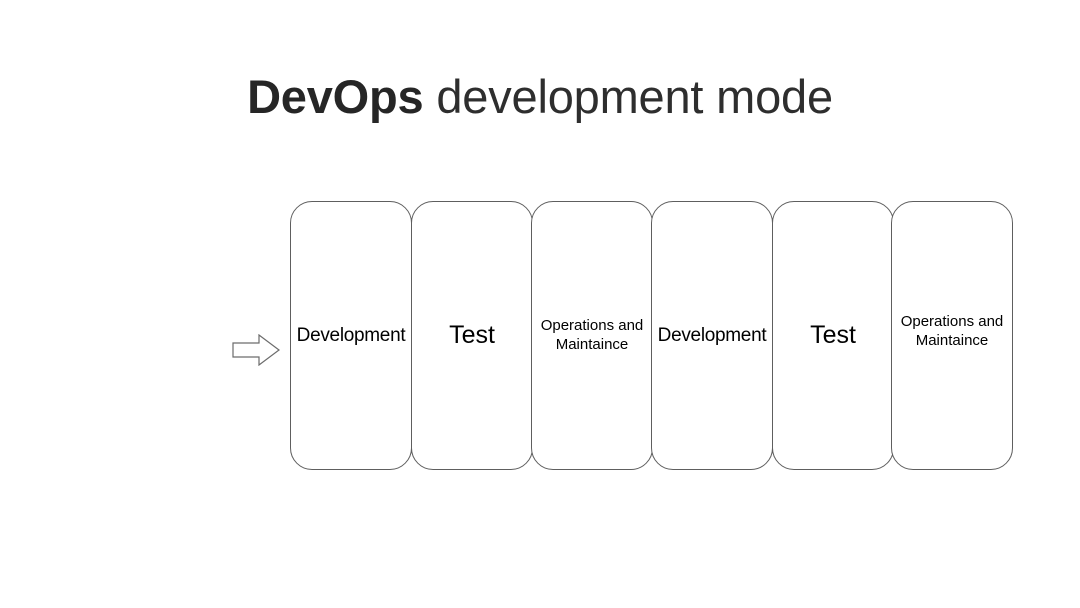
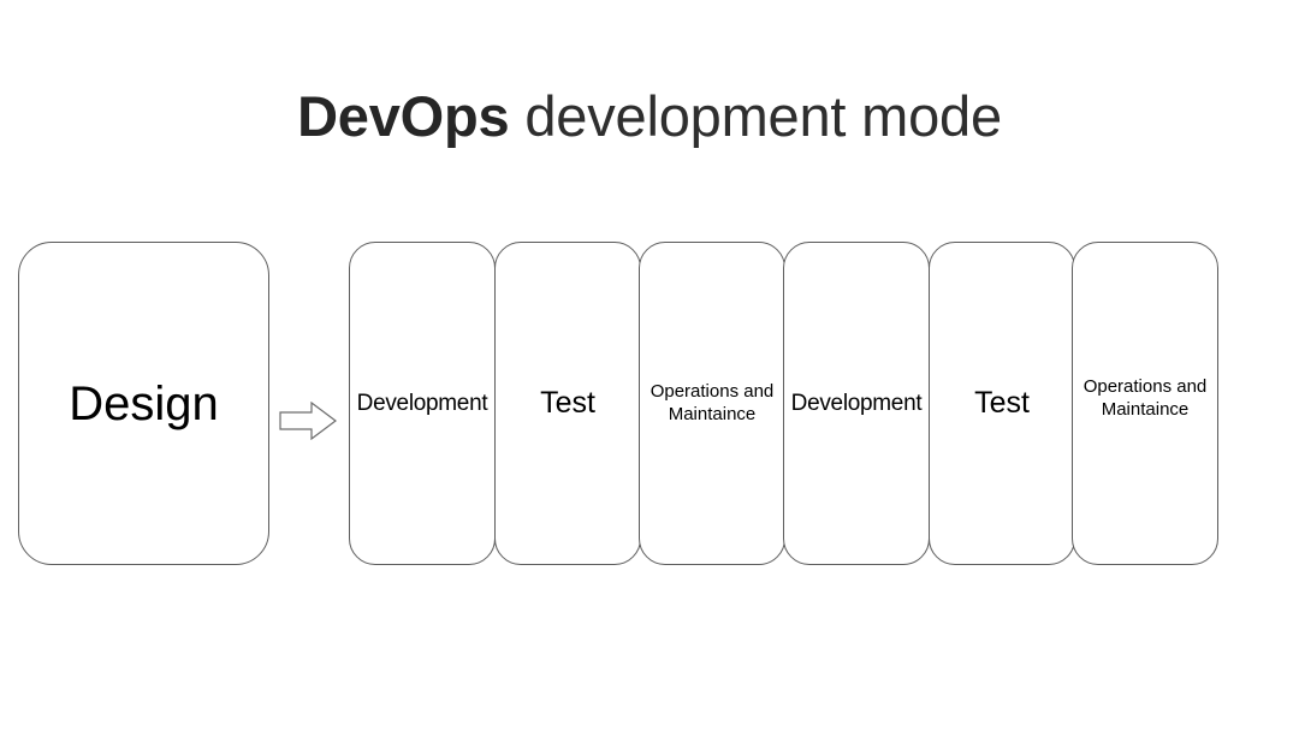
  DevOps development mode
+ Design
  Development
  Test
  Operations and Maintaince
  Development
  Test
  Operations and Maintaince
